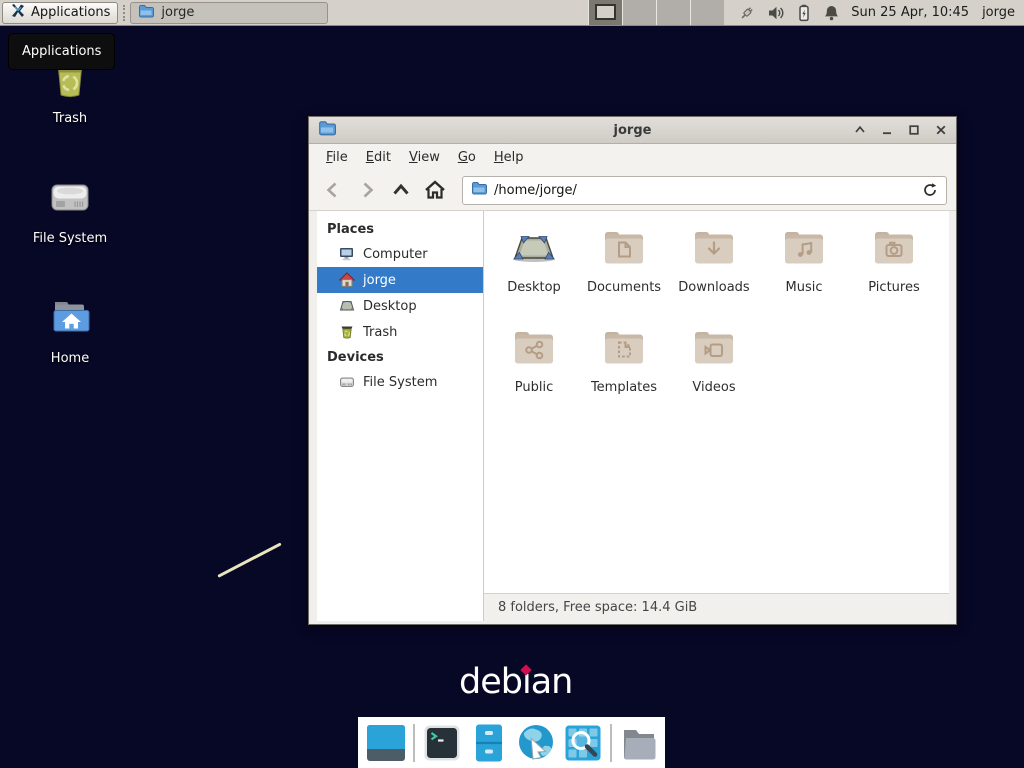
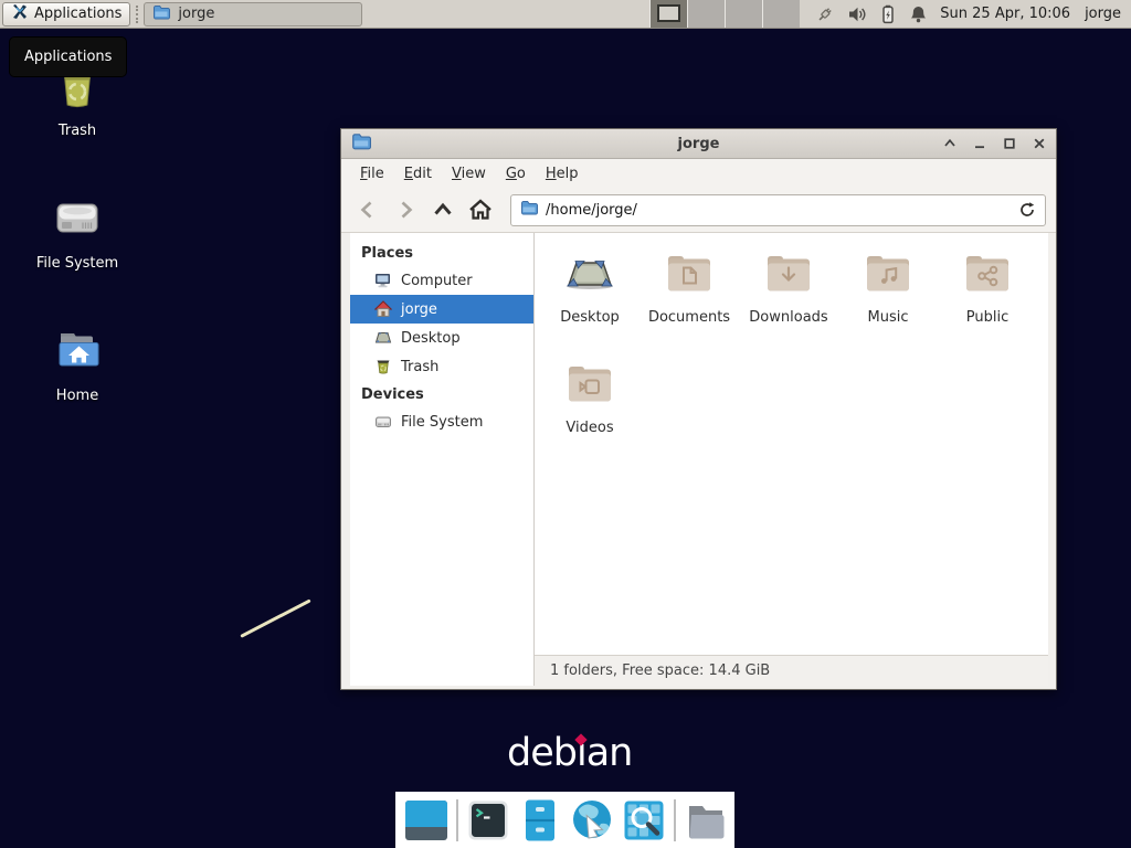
  Applications
  jorge
- Sun 25 Apr, 10:45
+ Sun 25 Apr, 10:06
  jorge
  Applications
  Trash
  File System
  Home
  debıan
  jorge
  File
  Edit
  View
  Go
  Help
  /home/jorge/
  Places
  Computer
  jorge
  Desktop
  Trash
  Devices
  File System
  Desktop
  Documents
  Downloads
  Music
- Pictures
  Public
- Templates
  Videos
- 8 folders, Free space: 14.4 GiB
+ 1 folders, Free space: 14.4 GiB
